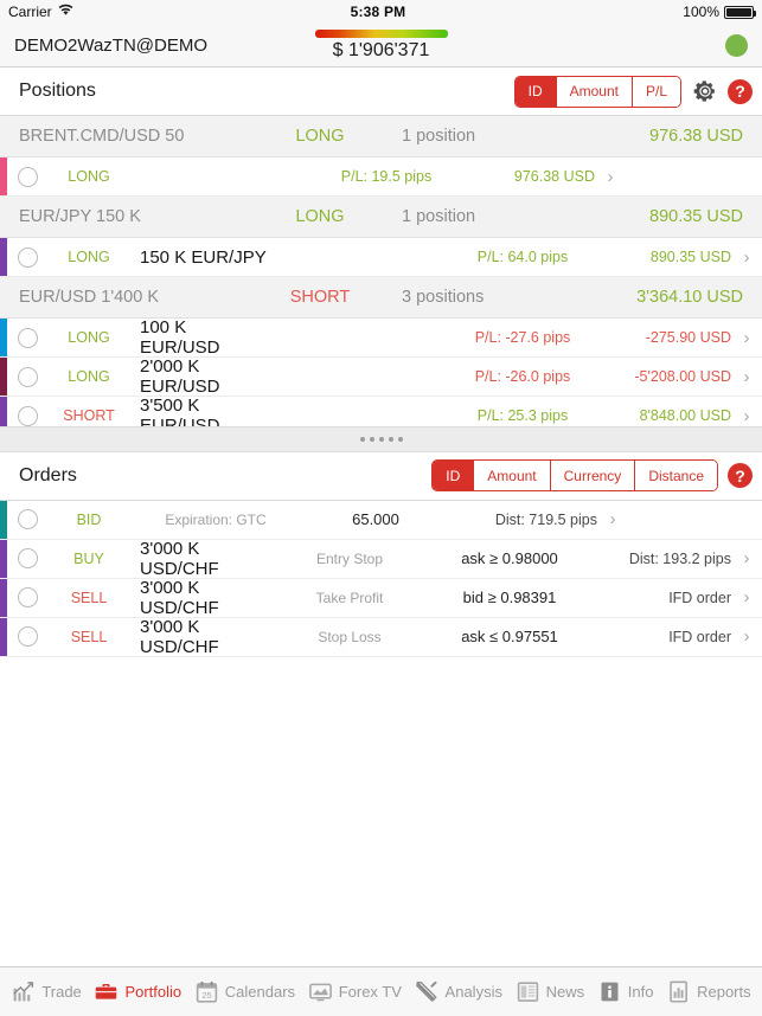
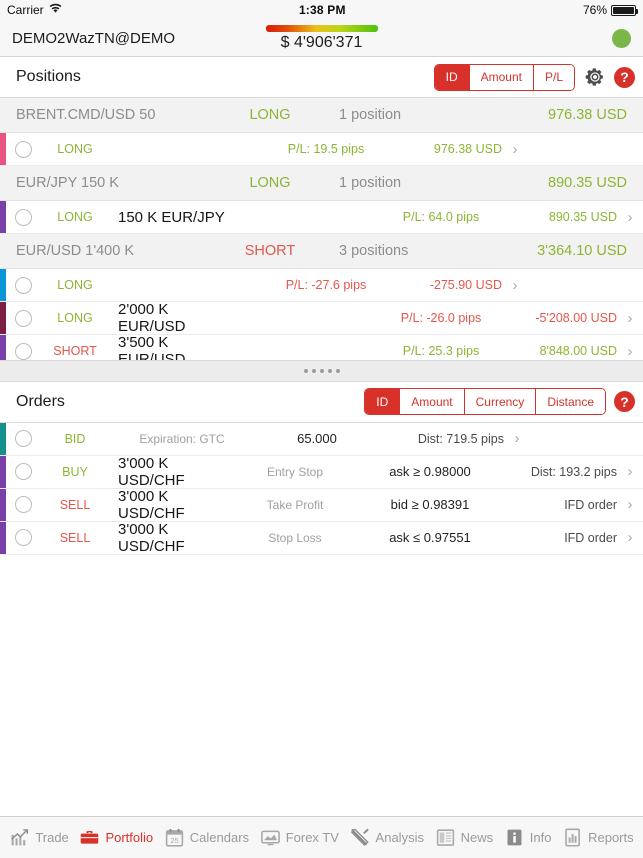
  Carrier
- 5:38 PM
+ 1:38 PM
- 100%
+ 76%
  DEMO2WazTN@DEMO
- $ 1'906'371
+ $ 4'906'371
  Positions
  ID
  Amount
  P/L
  ?
  BRENT.CMD/USD 50
  LONG
  1 position
  976.38 USD
  LONG
  P/L: 19.5 pips
  976.38 USD
  ›
  EUR/JPY 150 K
  LONG
  1 position
  890.35 USD
  LONG
  150 K EUR/JPY
  P/L: 64.0 pips
  890.35 USD
  ›
  EUR/USD 1'400 K
  SHORT
  3 positions
  3'364.10 USD
  LONG
- 100 K EUR/USD
  P/L: -27.6 pips
  -275.90 USD
  ›
  LONG
  2'000 K EUR/USD
  P/L: -26.0 pips
  -5'208.00 USD
  ›
  SHORT
  P/L: 25.3 pips
  8'848.00 USD
  ›
  Orders
  ID
  Amount
  Currency
  Distance
  ?
  BID
  Expiration: GTC
  65.000
  Dist: 719.5 pips
  ›
  BUY
  3'000 K USD/CHF
  Entry Stop
  ask ≥ 0.98000
  Dist: 193.2 pips
  ›
  SELL
  3'000 K USD/CHF
  Take Profit
  bid ≥ 0.98391
  IFD order
  ›
  SELL
  3'000 K USD/CHF
  Stop Loss
  ask ≤ 0.97551
  IFD order
  ›
  Trade
  Portfolio
  25
  Calendars
  Forex TV
  Analysis
  News
  Info
  Reports
